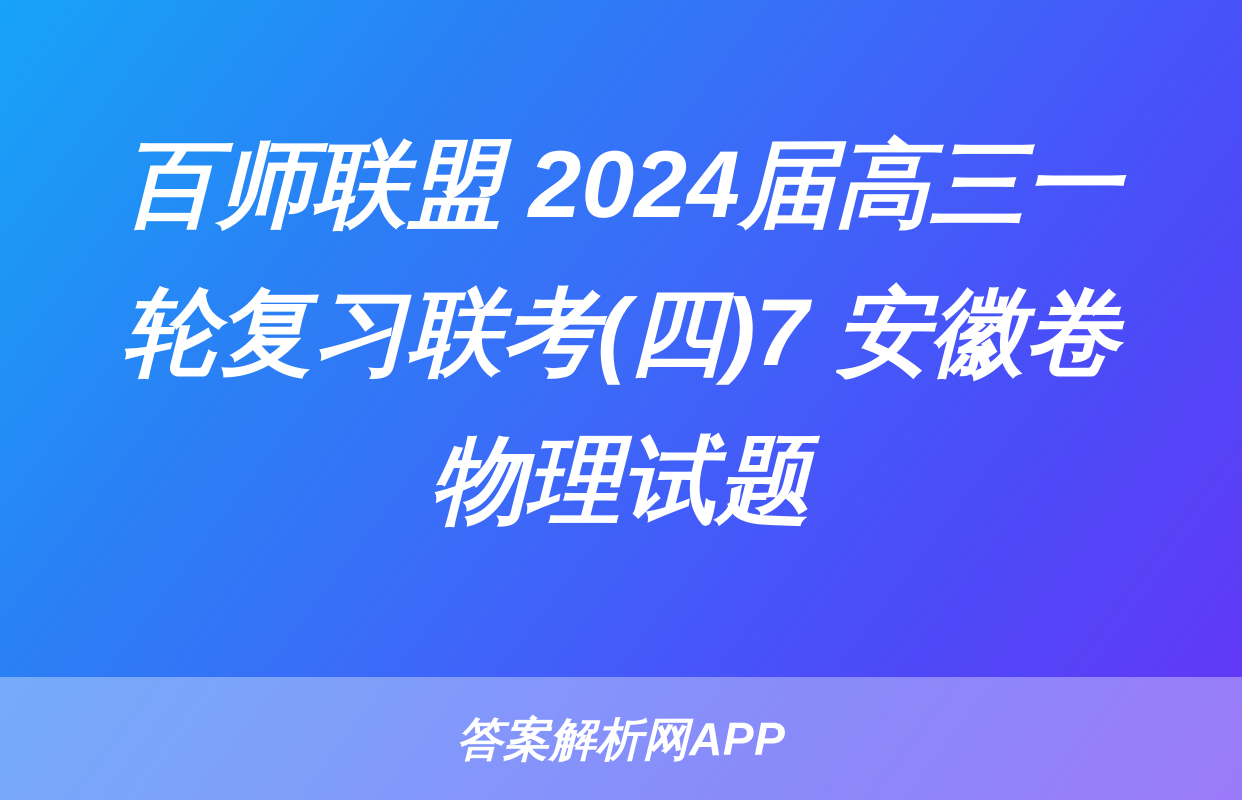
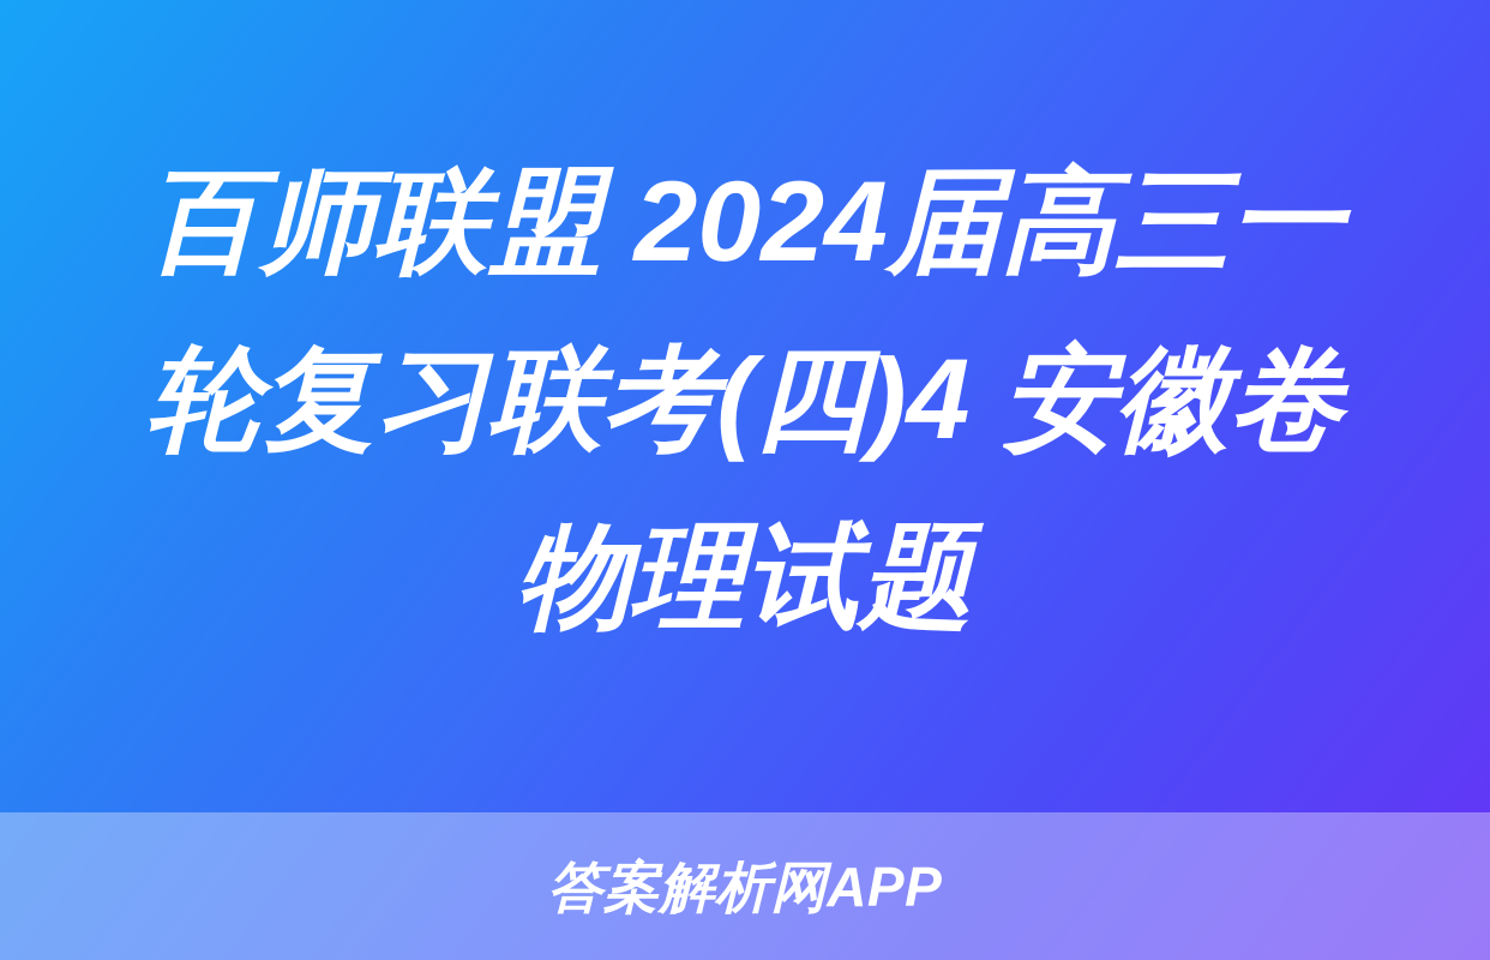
  百师联盟 2024届高三一
- 轮复习联考(四)7 安徽卷
+ 轮复习联考(四)4 安徽卷
  物理试题
  答案解析网APP
